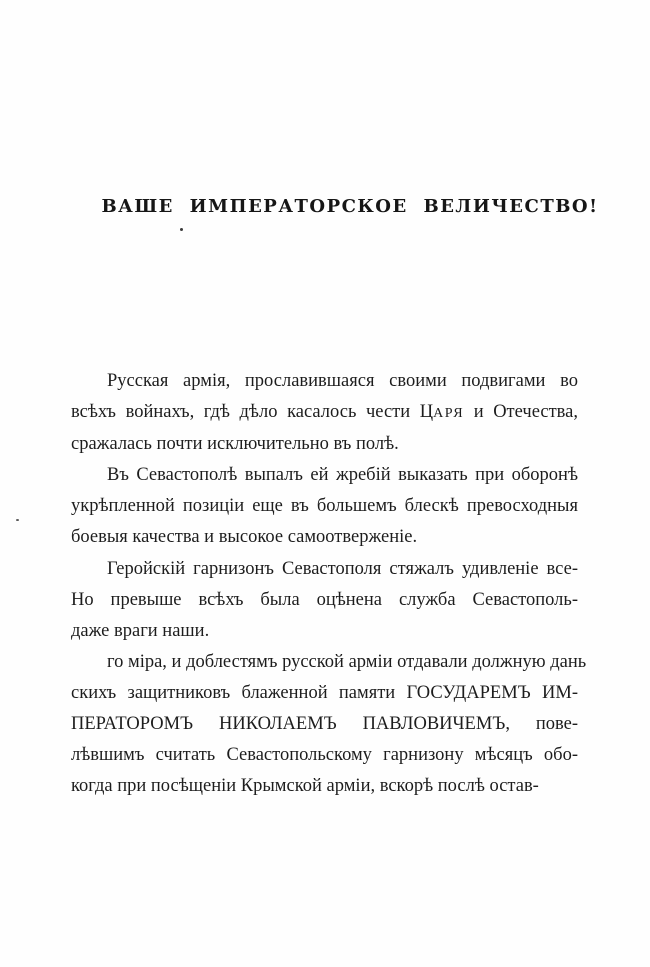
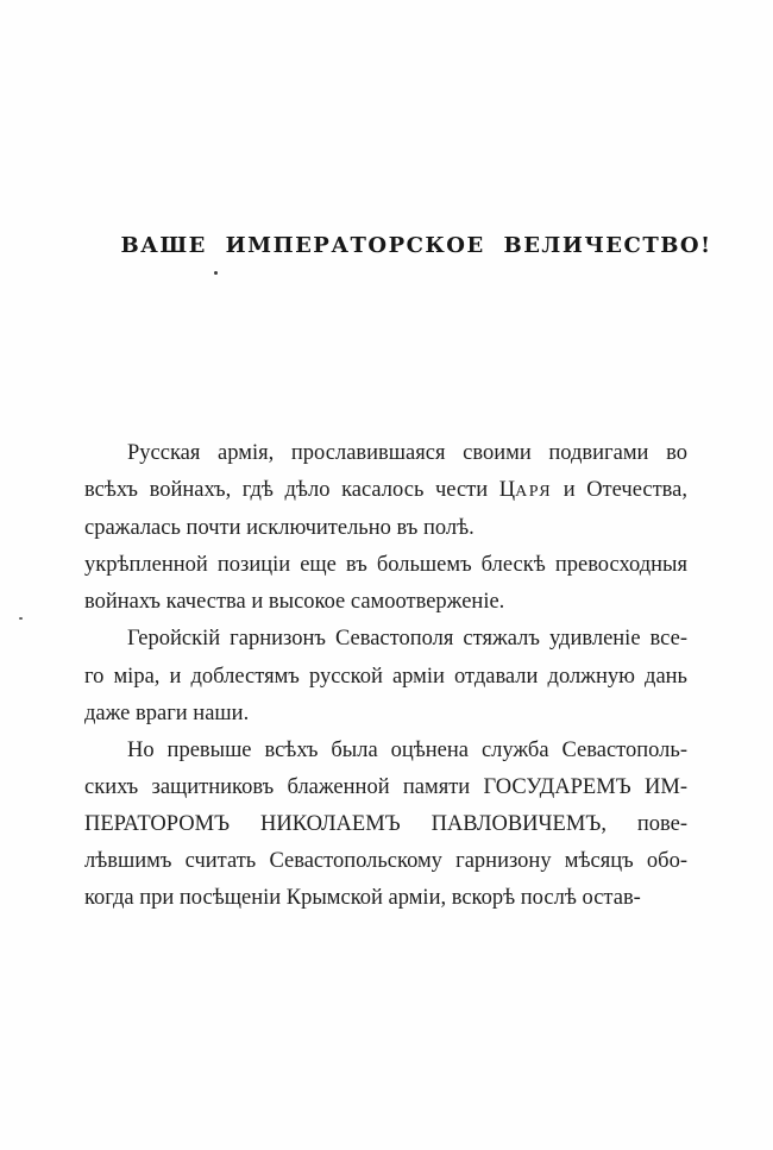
  ВАШЕ ИМПЕРАТОРСКОЕ ВЕЛИЧЕСТВО!
  Русская армія, прославившаяся своими подвигами во
  всѣхъ войнахъ, гдѣ дѣло касалось чести ЦАРЯ и Отечества,
  сражалась почти исключительно въ полѣ.
- Въ Севастополѣ выпалъ ей жребій выказать при оборонѣ
  укрѣпленной позиціи еще въ большемъ блескѣ превосходныя
- боевыя качества и высокое самоотверженіе.
+ войнахъ качества и высокое самоотверженіе.
  Геройскій гарнизонъ Севастополя стяжалъ удивленіе все-
- Но превыше всѣхъ была оцѣнена служба Севастополь-
+ го міра, и доблестямъ русской арміи отдавали должную дань
  даже враги наши.
- го міра, и доблестямъ русской арміи отдавали должную дань
+ Но превыше всѣхъ была оцѣнена служба Севастополь-
  скихъ защитниковъ блаженной памяти ГОСУДАРЕМЪ ИМ-
  ПЕРАТОРОМЪ НИКОЛАЕМЪ ПАВЛОВИЧЕМЪ, пове-
  лѣвшимъ считать Севастопольскому гарнизону мѣсяцъ обо-
  когда при посѣщеніи Крымской арміи, вскорѣ послѣ остав-
